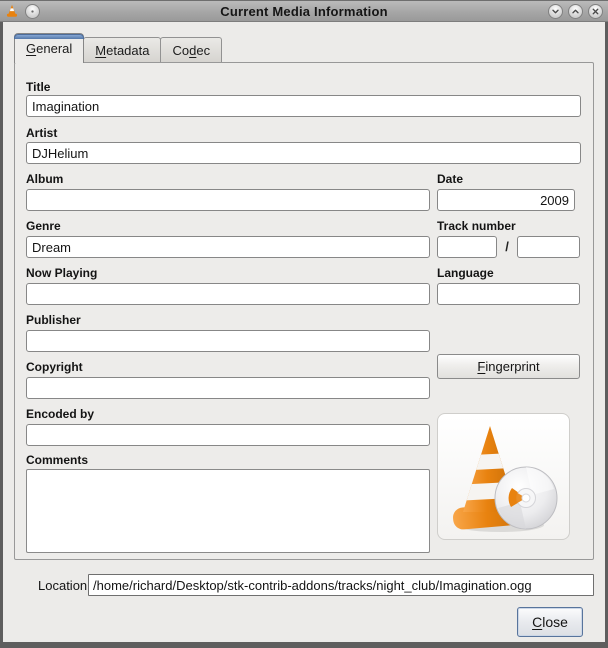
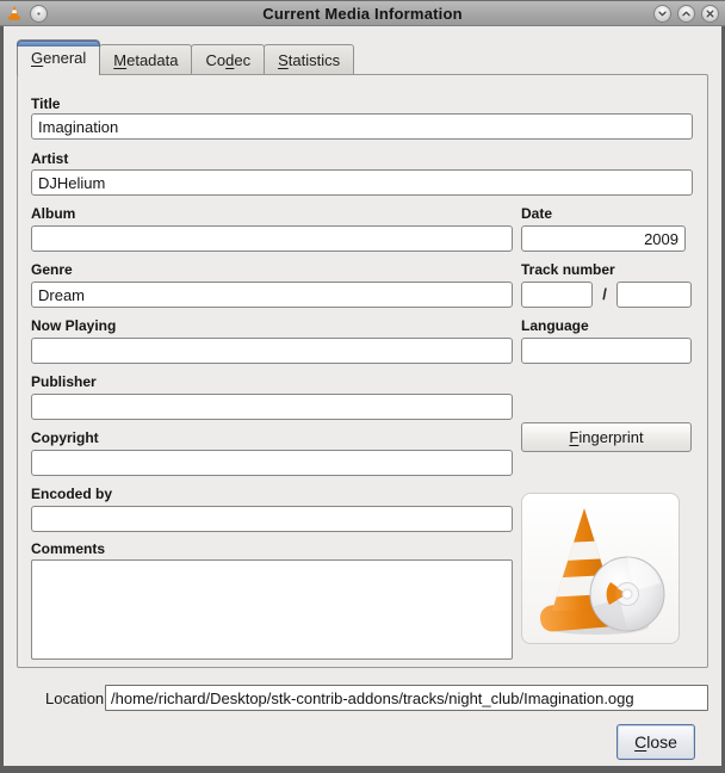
  Current Media Information
  General
  Metadata
  Codec
+ Statistics
  Title
  Imagination
  Artist
  DJHelium
  Album
  Genre
  Dream
  Now Playing
  Publisher
  Copyright
  Encoded by
  Comments
  Date
  2009
  Track number
  /
  Language
  Fingerprint
  Location
  /home/richard/Desktop/stk-contrib-addons/tracks/night_club/Imagination.ogg
  Close
